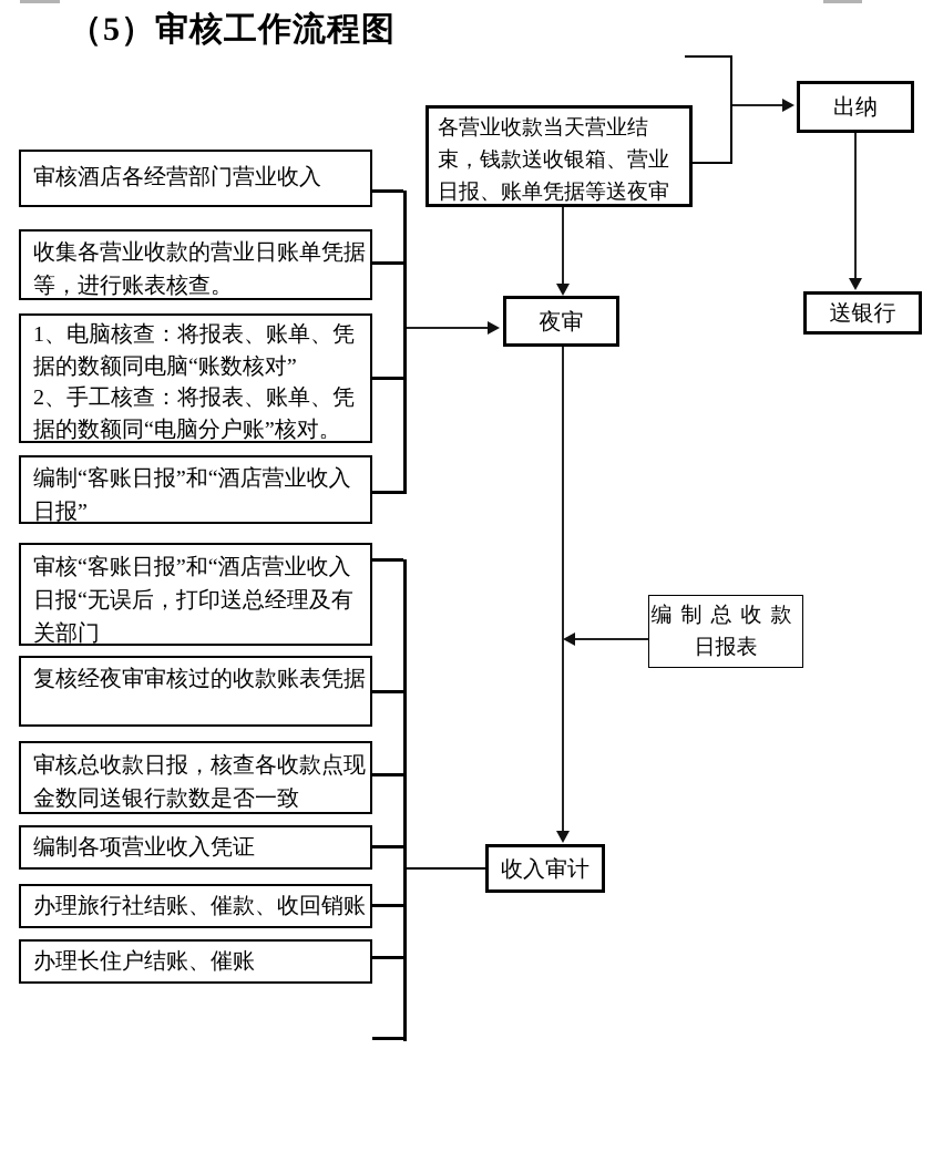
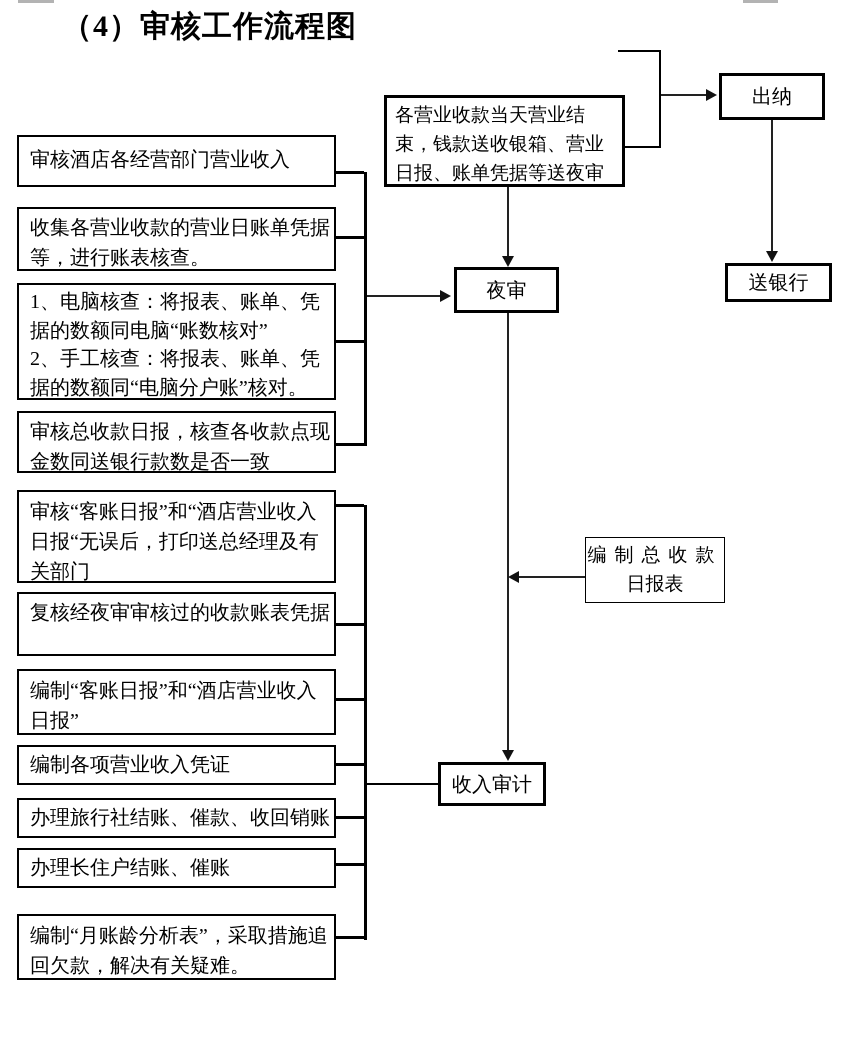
- （5）审核工作流程图
+ （4）审核工作流程图
  各营业收款当天营业结
  束，钱款送收银箱、营业
  日报、账单凭据等送夜审
  出纳
  送银行
  夜审
  编制总收款
  日报表
  收入审计
  审核酒店各经营部门营业收入
  收集各营业收款的营业日账单凭据等，进行账表核查。
  1、电脑核查：将报表、账单、凭据的数额同电脑“账数核对”
  2、手工核查：将报表、账单、凭据的数额同“电脑分户账”核对。
- 编制“客账日报”和“酒店营业收入日报”
+ 审核总收款日报，核查各收款点现金数同送银行款数是否一致
  审核“客账日报”和“酒店营业收入日报“无误后，打印送总经理及有关部门
  复核经夜审审核过的收款账表凭据
- 审核总收款日报，核查各收款点现金数同送银行款数是否一致
+ 编制“客账日报”和“酒店营业收入日报”
  编制各项营业收入凭证
  办理旅行社结账、催款、收回销账
  办理长住户结账、催账
+ 编制“月账龄分析表”，采取措施追回欠款，解决有关疑难。
